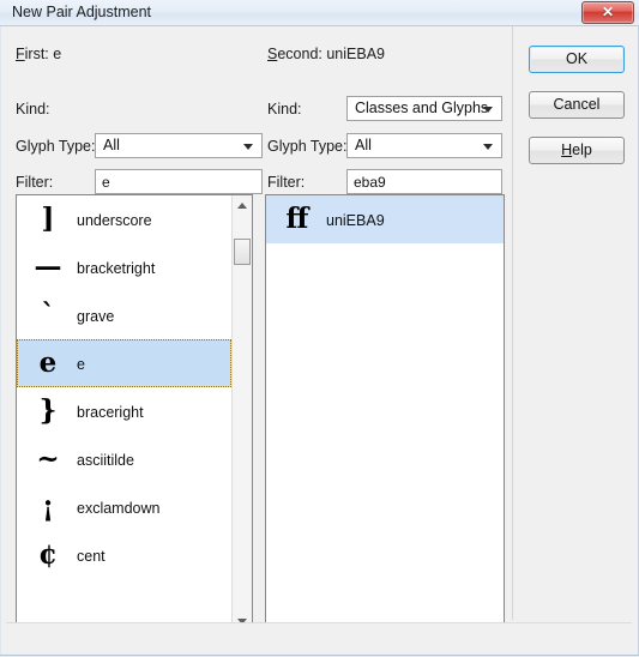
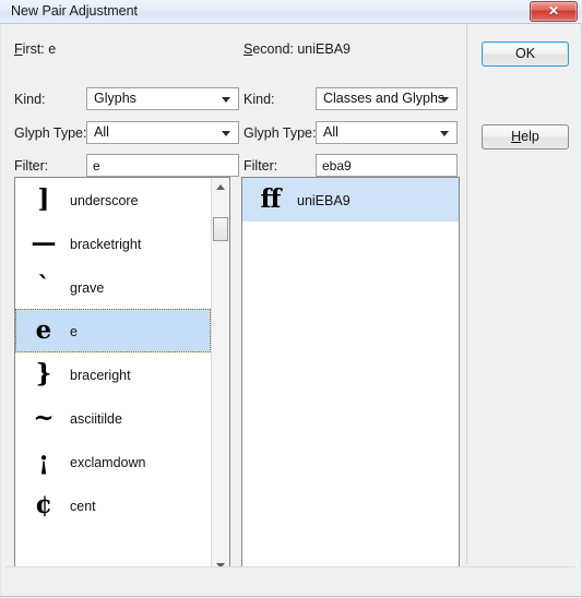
  New Pair Adjustment
  ✕
  First: e
  Kind:
+ Glyphs
  Glyph Type:
  All
  Filter:
  e
  ]
  underscore
  —
  bracketright
  ˋ
  grave
  e
  e
  }
  braceright
  ~
  asciitilde
  ¡
  exclamdown
  ¢
  cent
  Second: uniEBA9
  Kind:
  Classes and Glyphs
  Glyph Type:
  All
  Filter:
  eba9
  ﬀ
  uniEBA9
  OK
- Cancel
  Help
